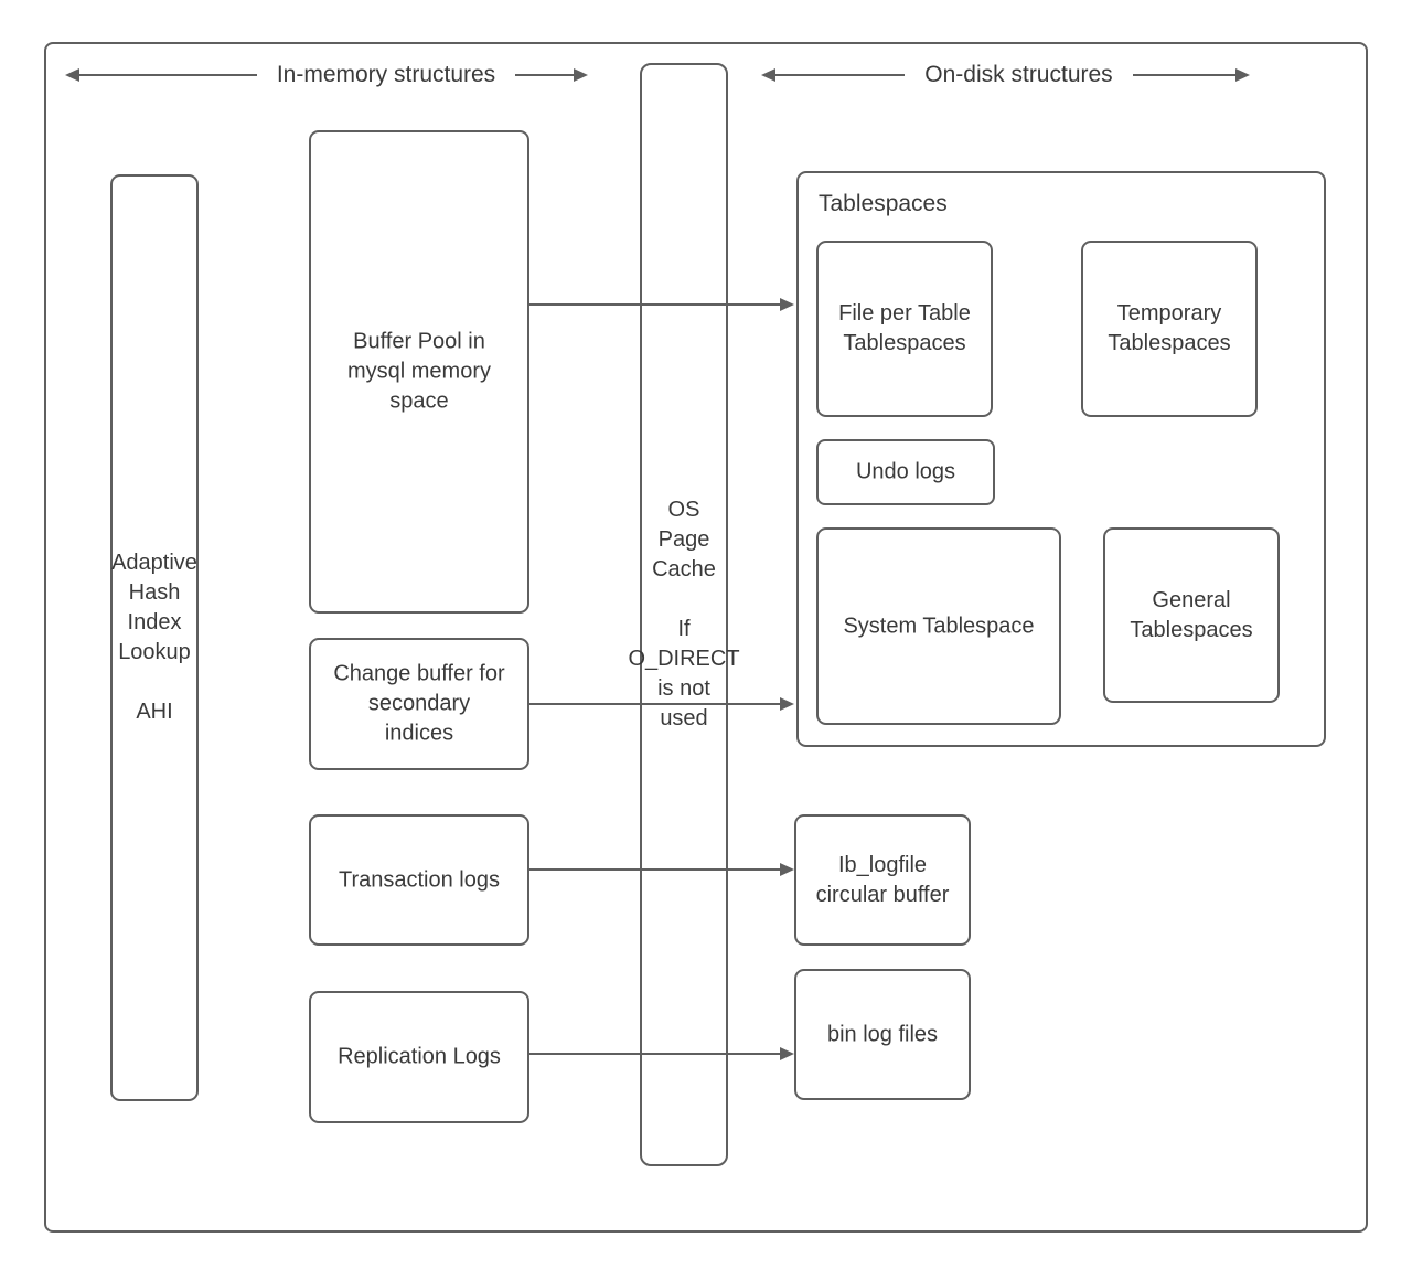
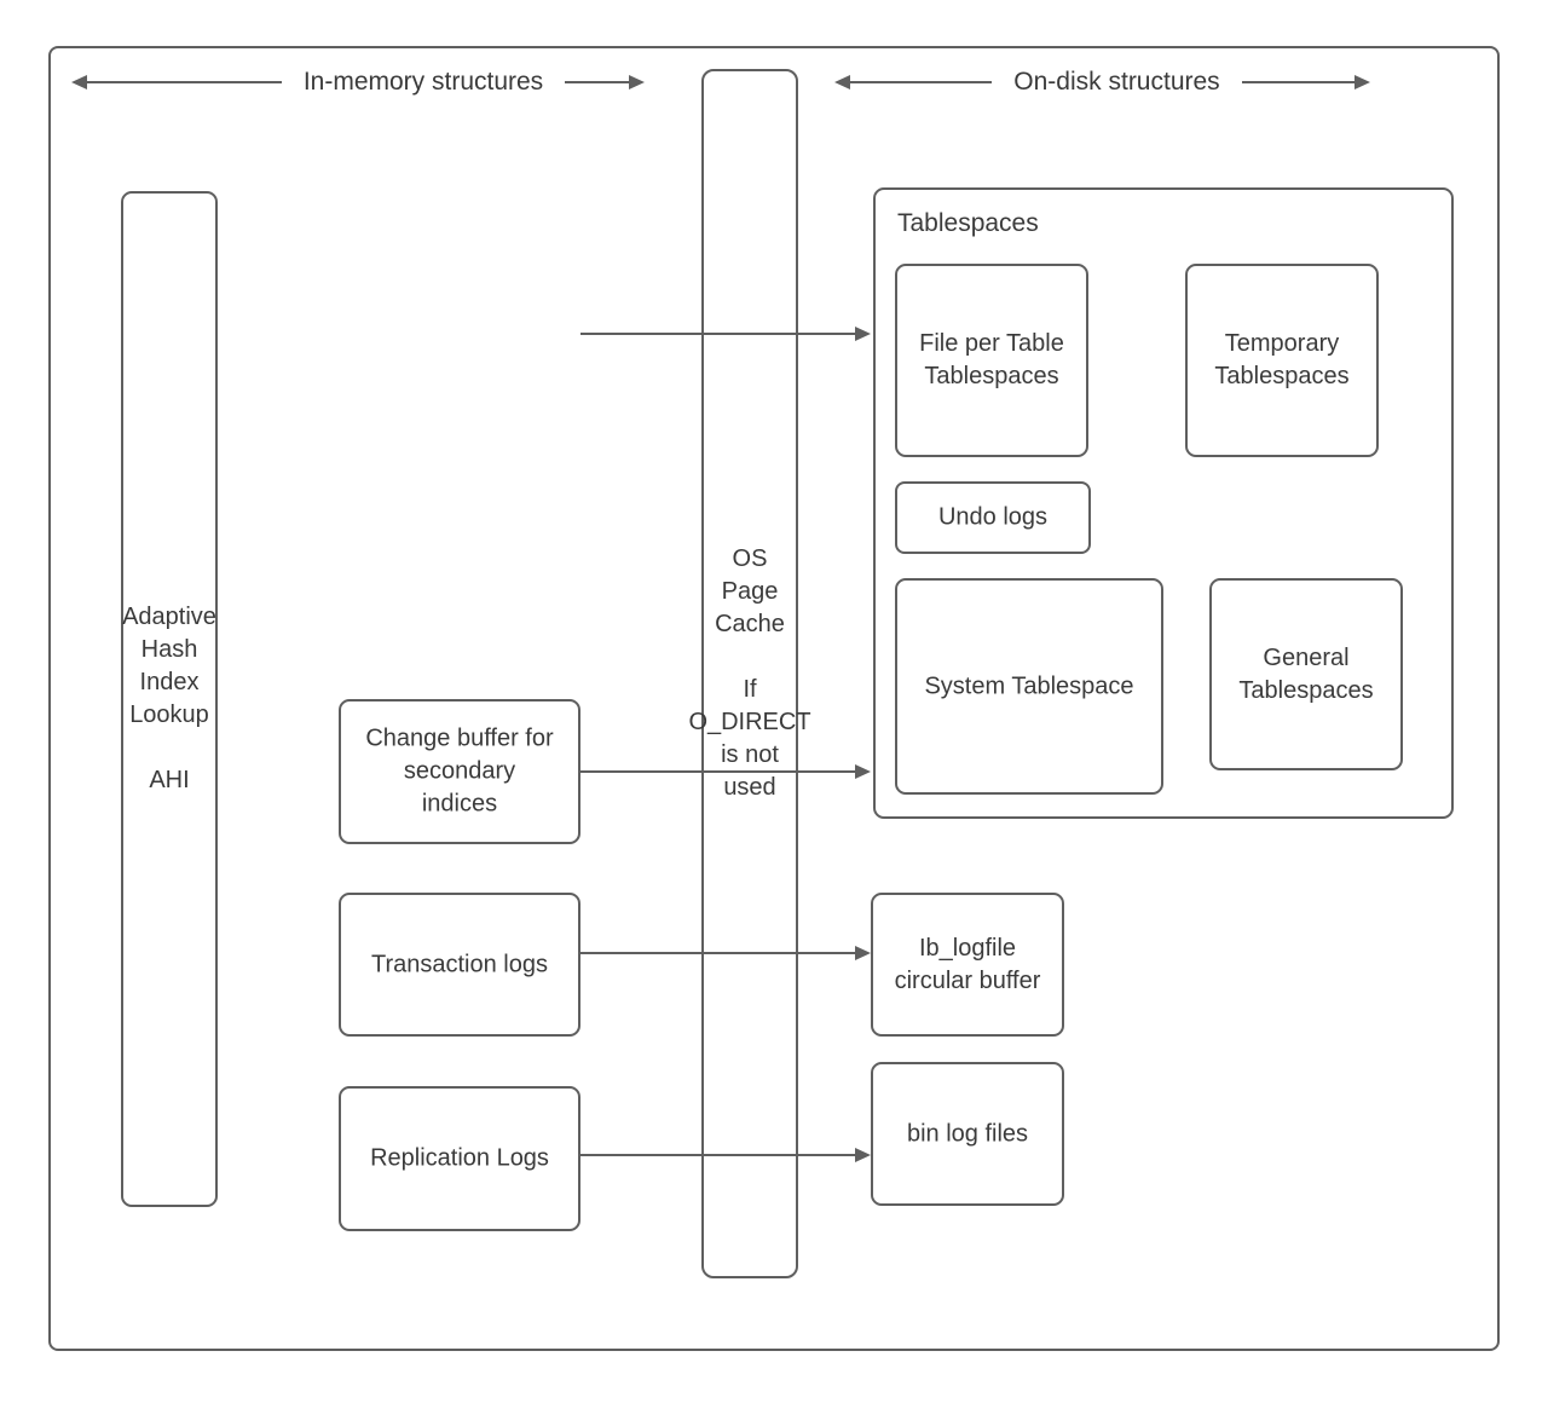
  In-memory structures
  On-disk structures
  Adaptive
  Hash
  Index
  Lookup
  AHI
- Buffer Pool in
- mysql memory
- space
  Change buffer for
  secondary
  indices
  Transaction logs
  Replication Logs
  OS
  Page
  Cache
  If
  O_DIRECT
  is not
  used
  Tablespaces
  File per Table
  Tablespaces
  Temporary
  Tablespaces
  Undo logs
  System Tablespace
  General
  Tablespaces
  Ib_logfile
  circular buffer
  bin log files
